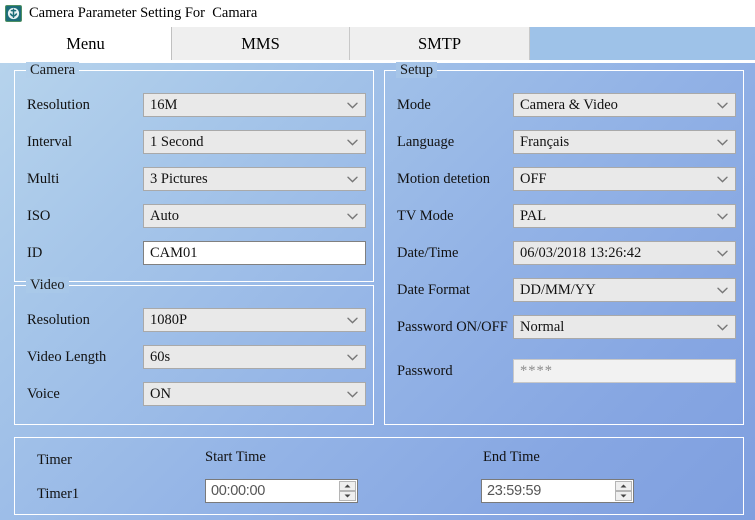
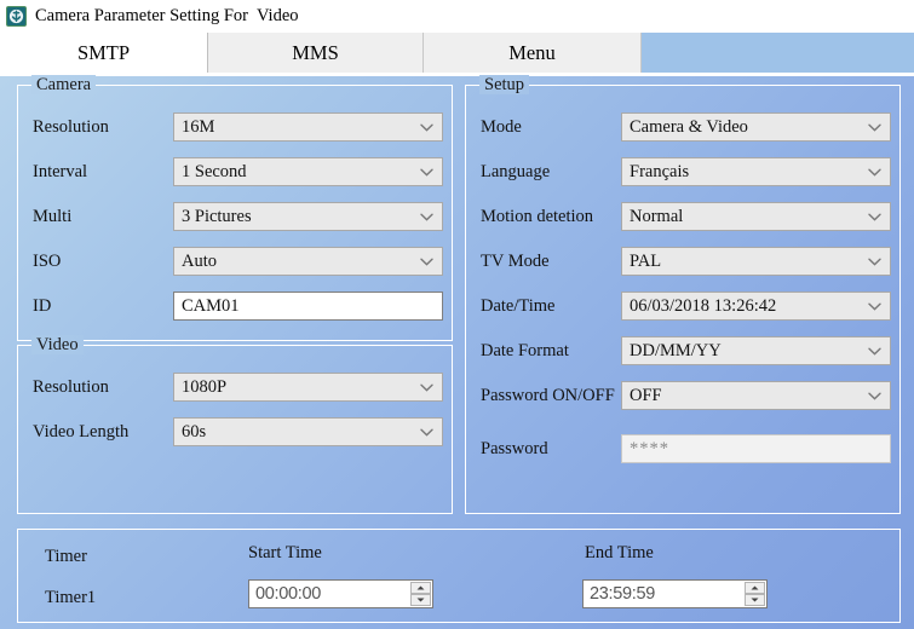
- Camera Parameter Setting For Camara
+ Camera Parameter Setting For Video
- Menu
+ SMTP
  MMS
- SMTP
+ Menu
  Camera
  Resolution
  16M
  Interval
  1 Second
  Multi
  3 Pictures
  ISO
  Auto
  ID
  CAM01
  Video
  Resolution
  1080P
  Video Length
  60s
- Voice
- ON
  Setup
  Mode
  Camera & Video
  Language
  Français
  Motion detetion
- OFF
+ Normal
  TV Mode
  PAL
  Date/Time
  06/03/2018 13:26:42
  Date Format
  DD/MM/YY
  Password ON/OFF
- Normal
+ OFF
  Password
  ****
  Timer
  Start Time
  End Time
  Timer1
  00:00:00
  23:59:59
